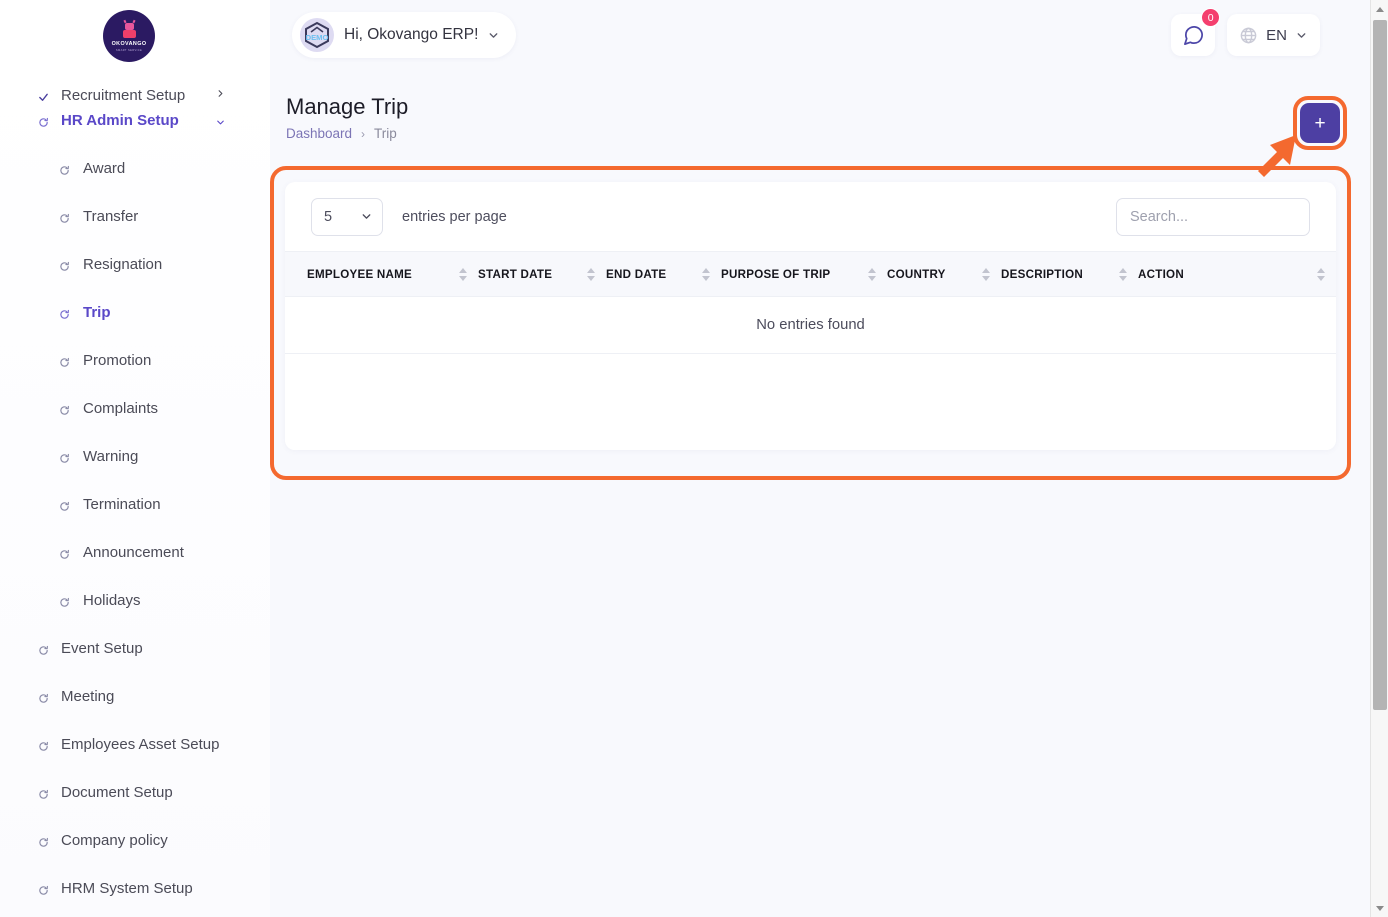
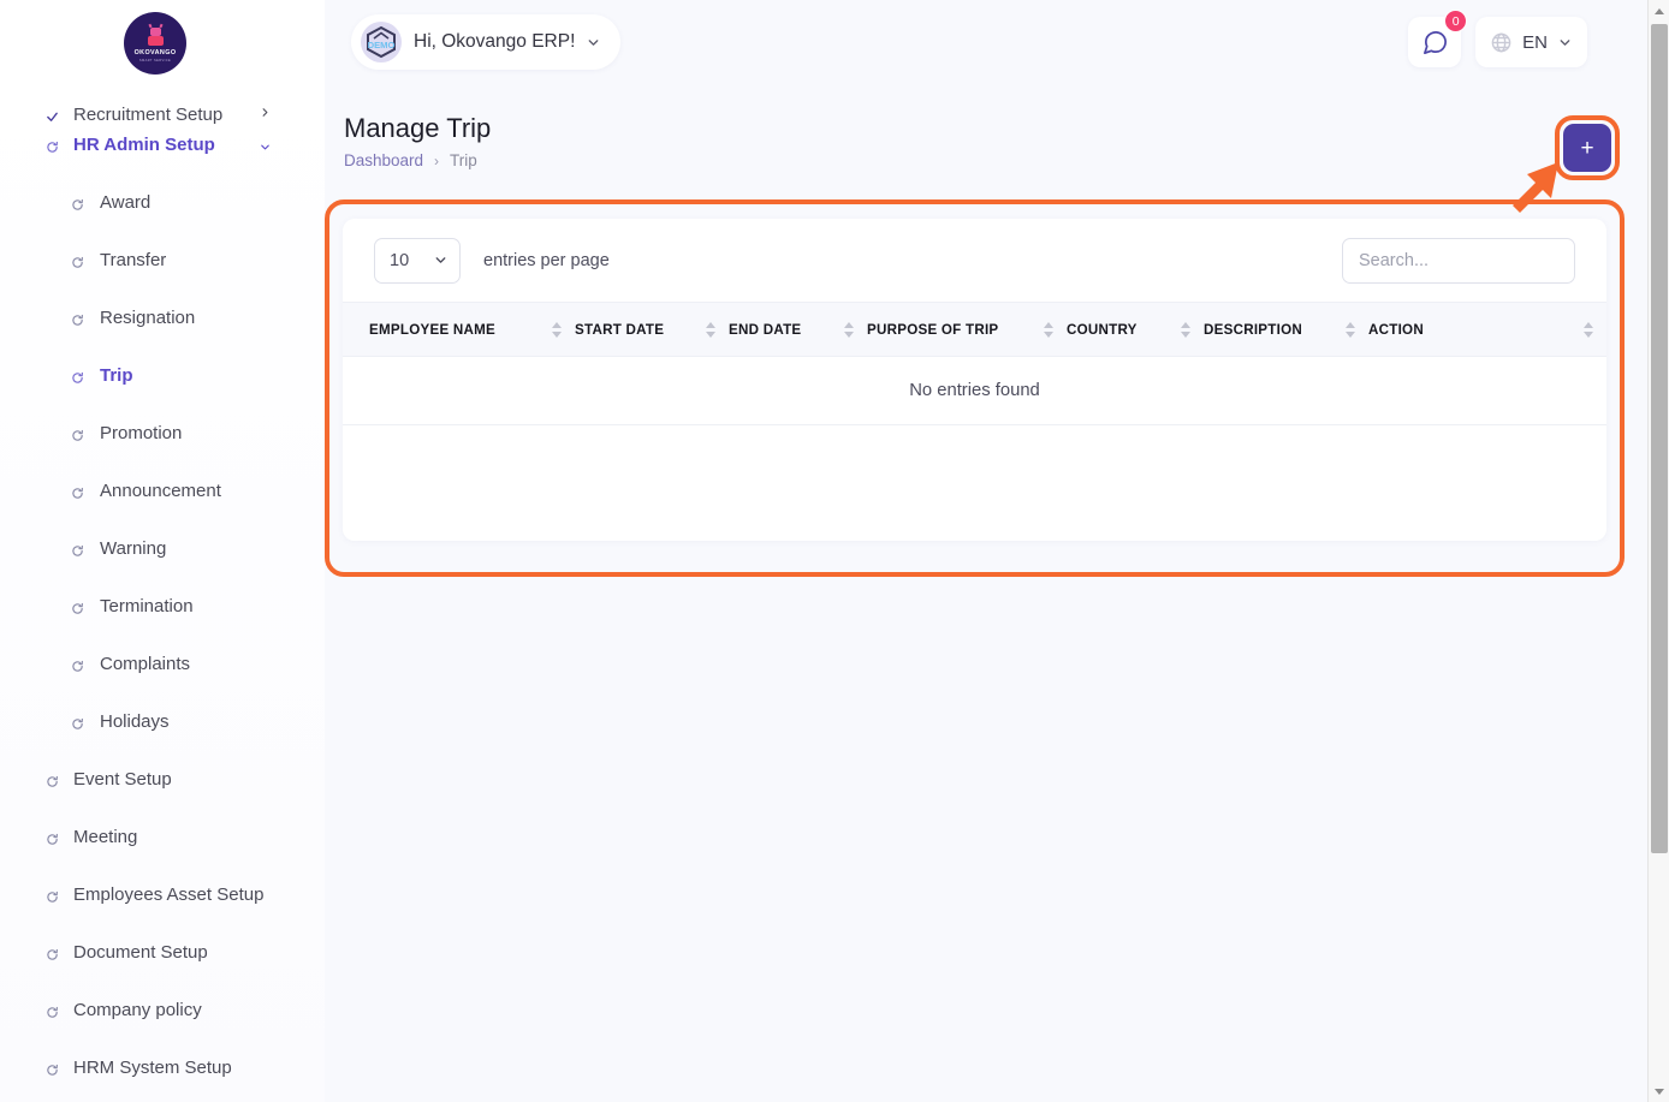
  Recruitment Setup
  HR Admin Setup
  Award
  Transfer
  Resignation
  Trip
  Promotion
- Complaints
+ Announcement
  Warning
  Termination
- Announcement
+ Complaints
  Holidays
  Event Setup
  Meeting
  Employees Asset Setup
  Document Setup
  Company policy
  HRM System Setup
  DEMO
  Hi, Okovango ERP!
  0
  EN
  Manage Trip
  Dashboard
  ›
  Trip
  +
- 5
+ 10
  entries per page
  Search...
  EMPLOYEE NAME	START DATE	END DATE	PURPOSE OF TRIP	COUNTRY	DESCRIPTION	ACTION
  No entries found
